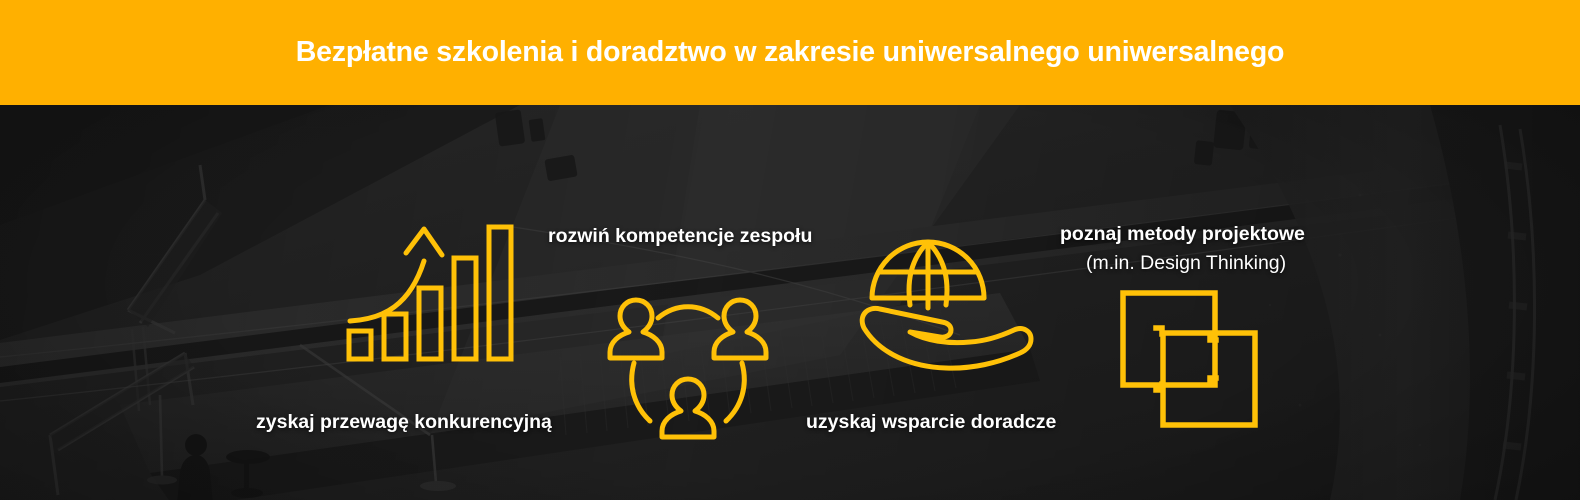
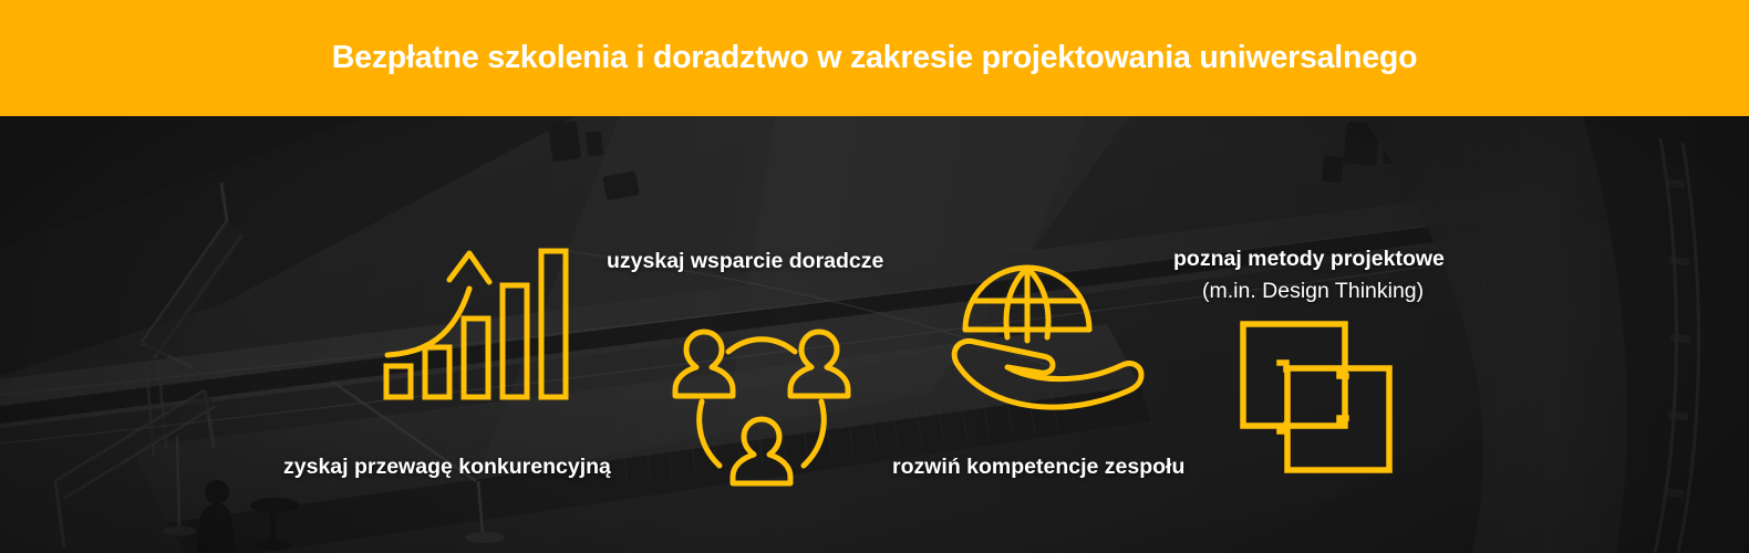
- Bezpłatne szkolenia i doradztwo w zakresie uniwersalnego uniwersalnego
+ Bezpłatne szkolenia i doradztwo w zakresie projektowania uniwersalnego
- rozwiń kompetencje zespołu
+ uzyskaj wsparcie doradcze
  poznaj metody projektowe
  (m.in. Design Thinking)
  zyskaj przewagę konkurencyjną
- uzyskaj wsparcie doradcze
+ rozwiń kompetencje zespołu
